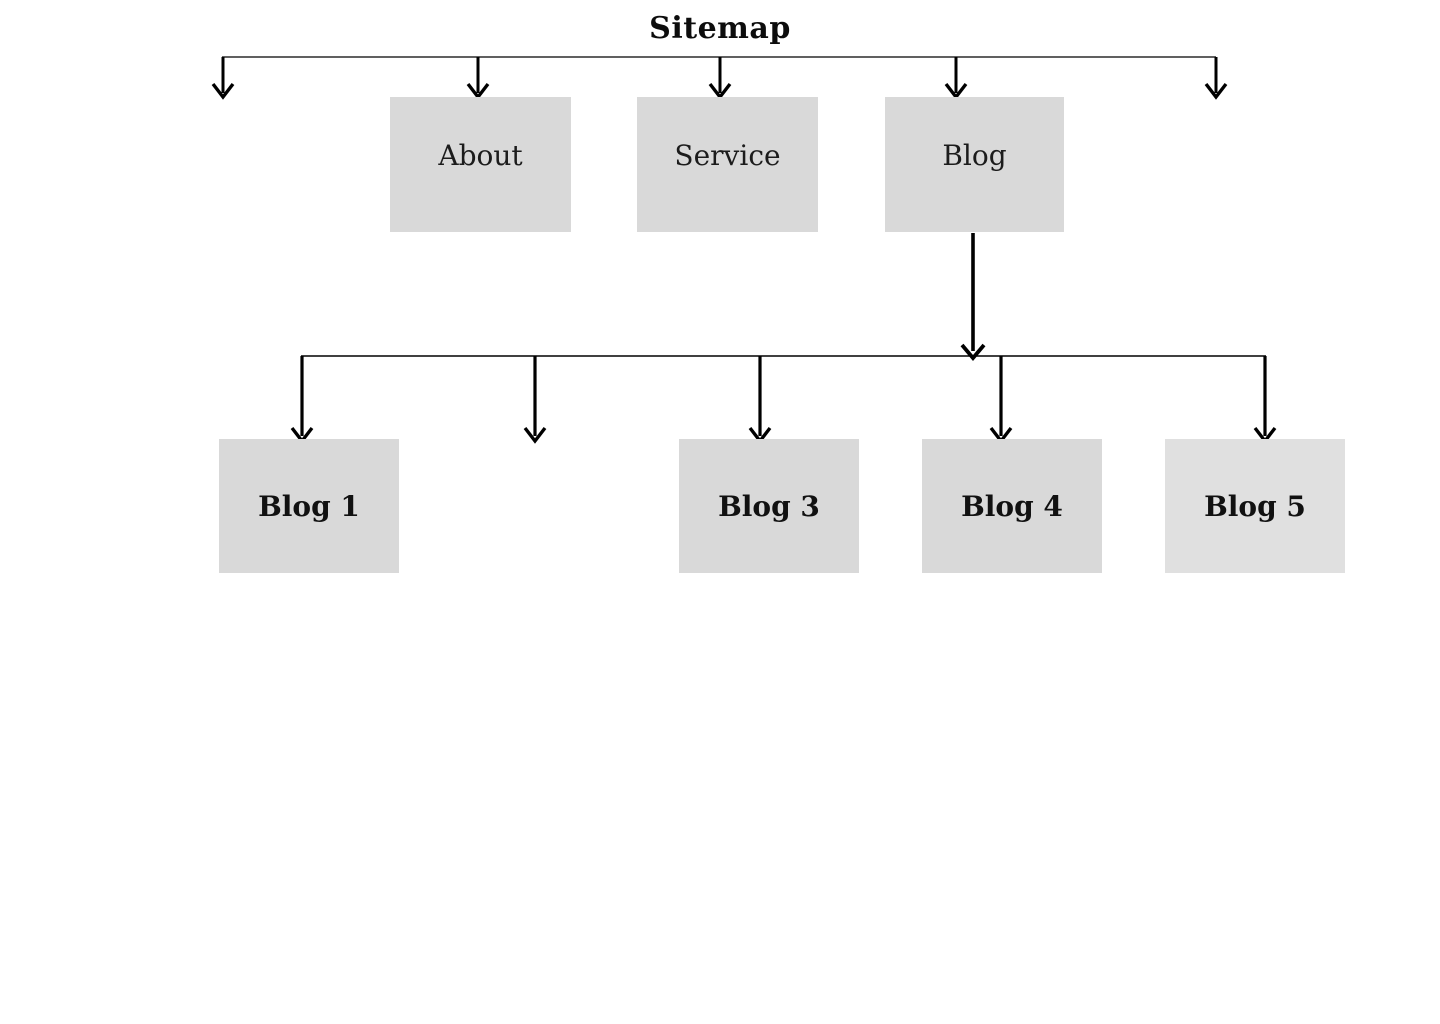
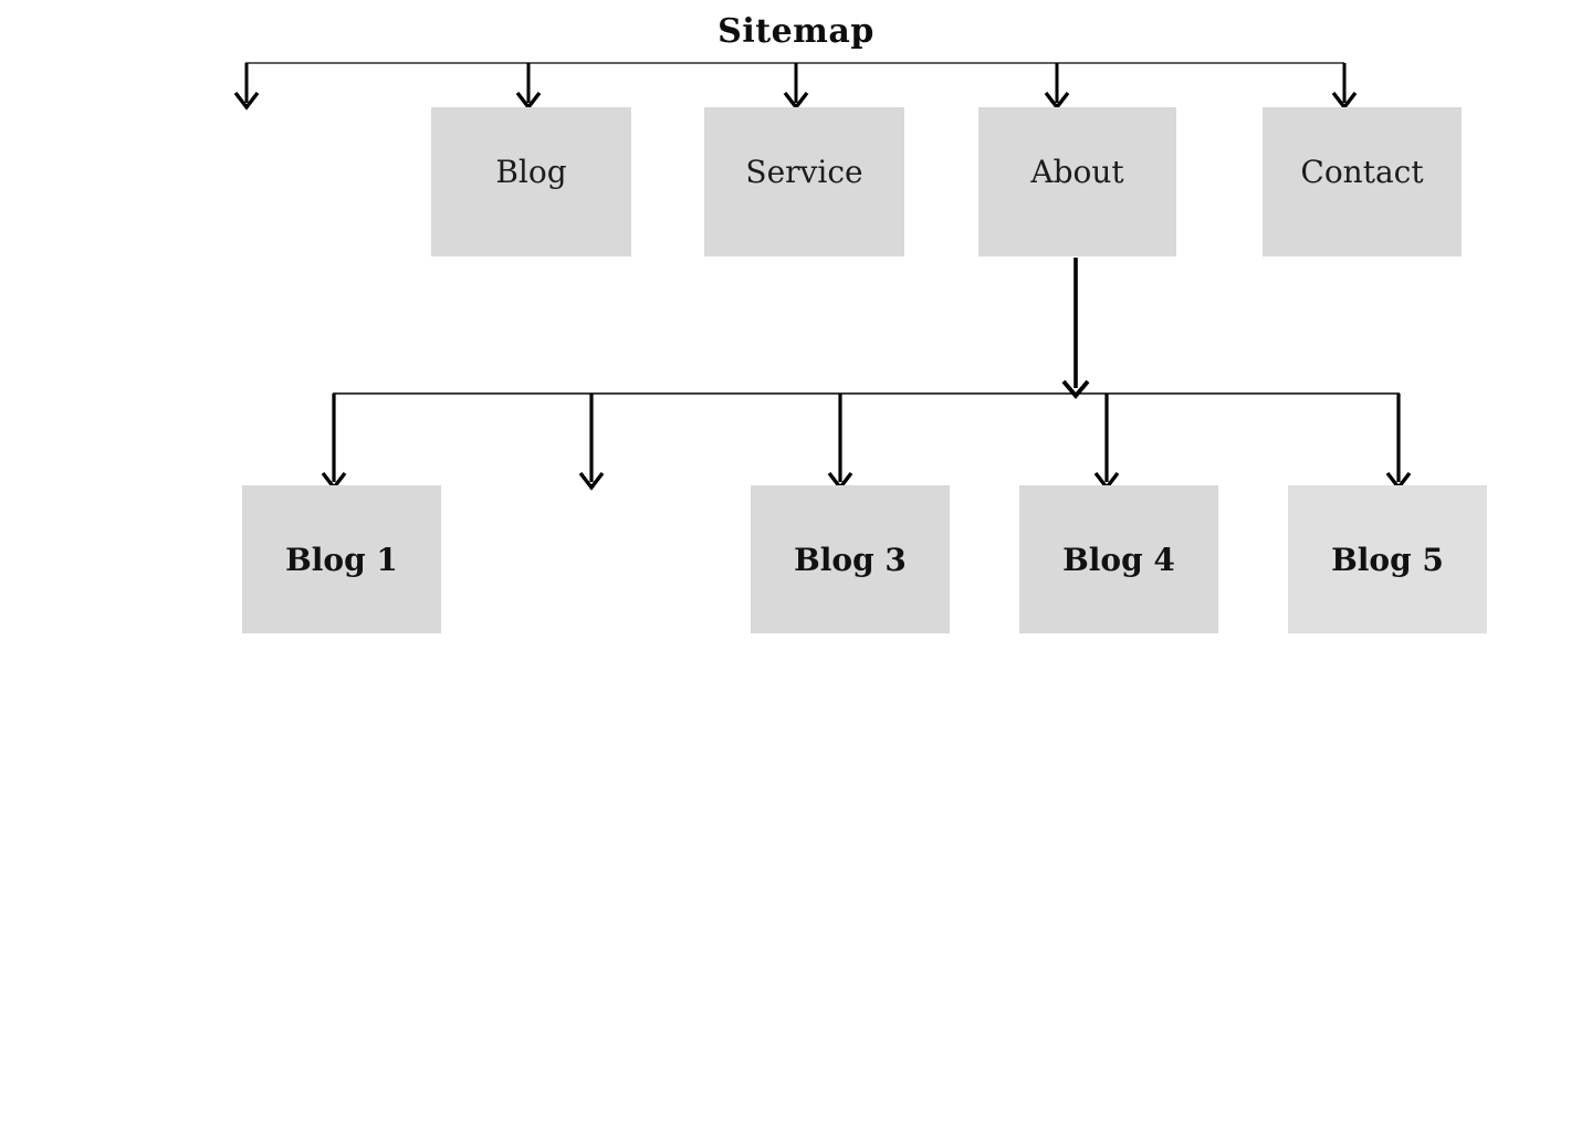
  Sitemap
- About
+ Blog
  Service
- Blog
+ About
+ Contact
  Blog 1
  Blog 3
  Blog 4
  Blog 5
